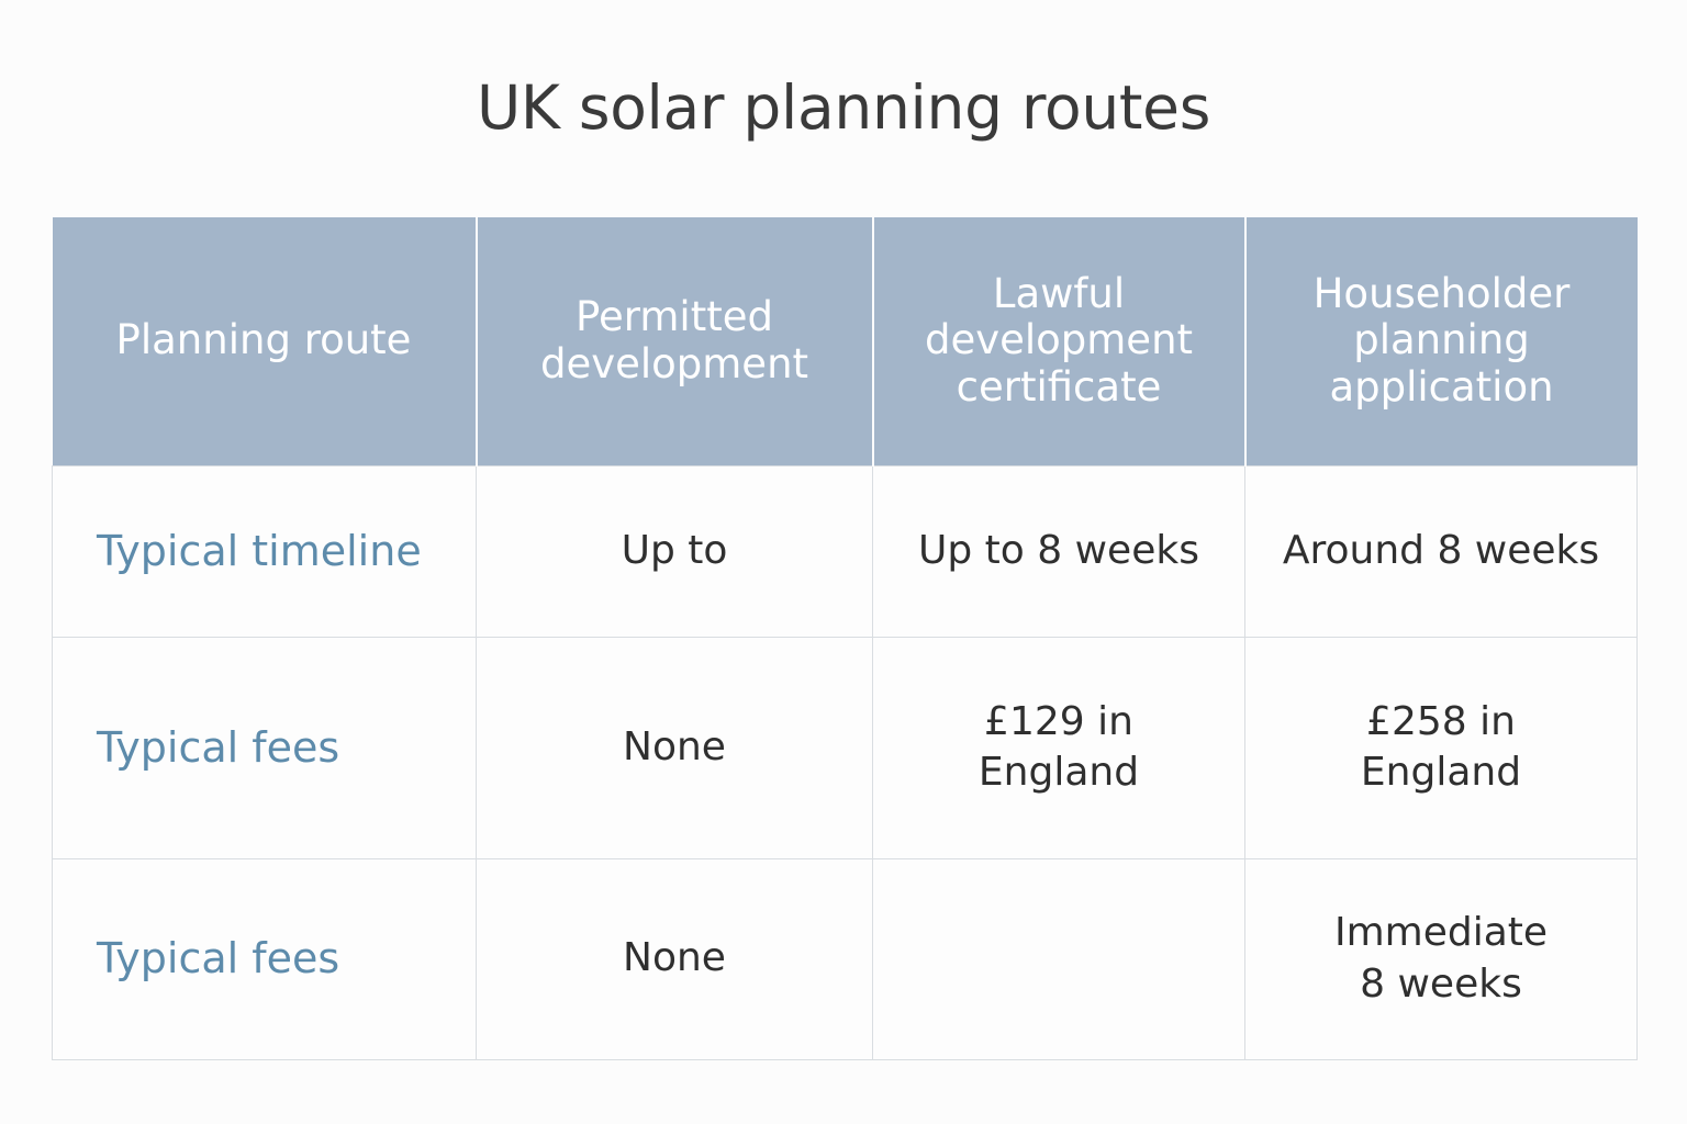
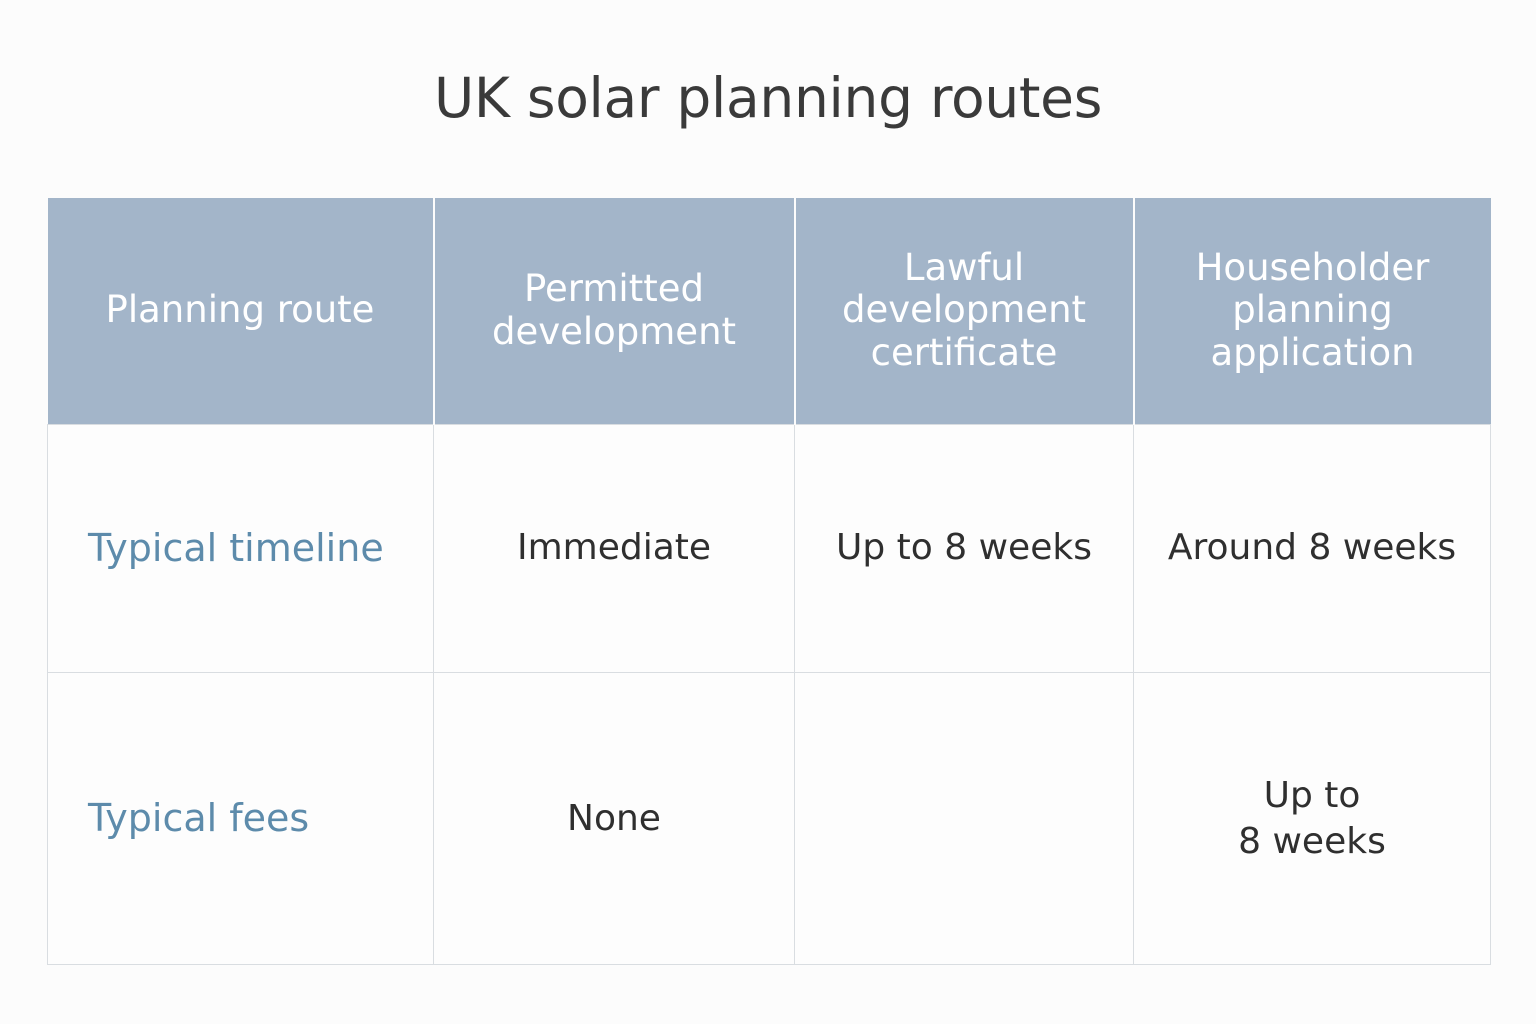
  UK solar planning routes
  Planning route	Permitted development	Lawful development certificate	Householder planning application
- Typical timeline	Up to	Up to 8 weeks	Around 8 weeks
+ Typical timeline	Immediate	Up to 8 weeks	Around 8 weeks
- Typical fees	None	£129 in England	£258 in England
- Typical fees	None		Immediate 8 weeks
+ Typical fees	None		Up to 8 weeks
